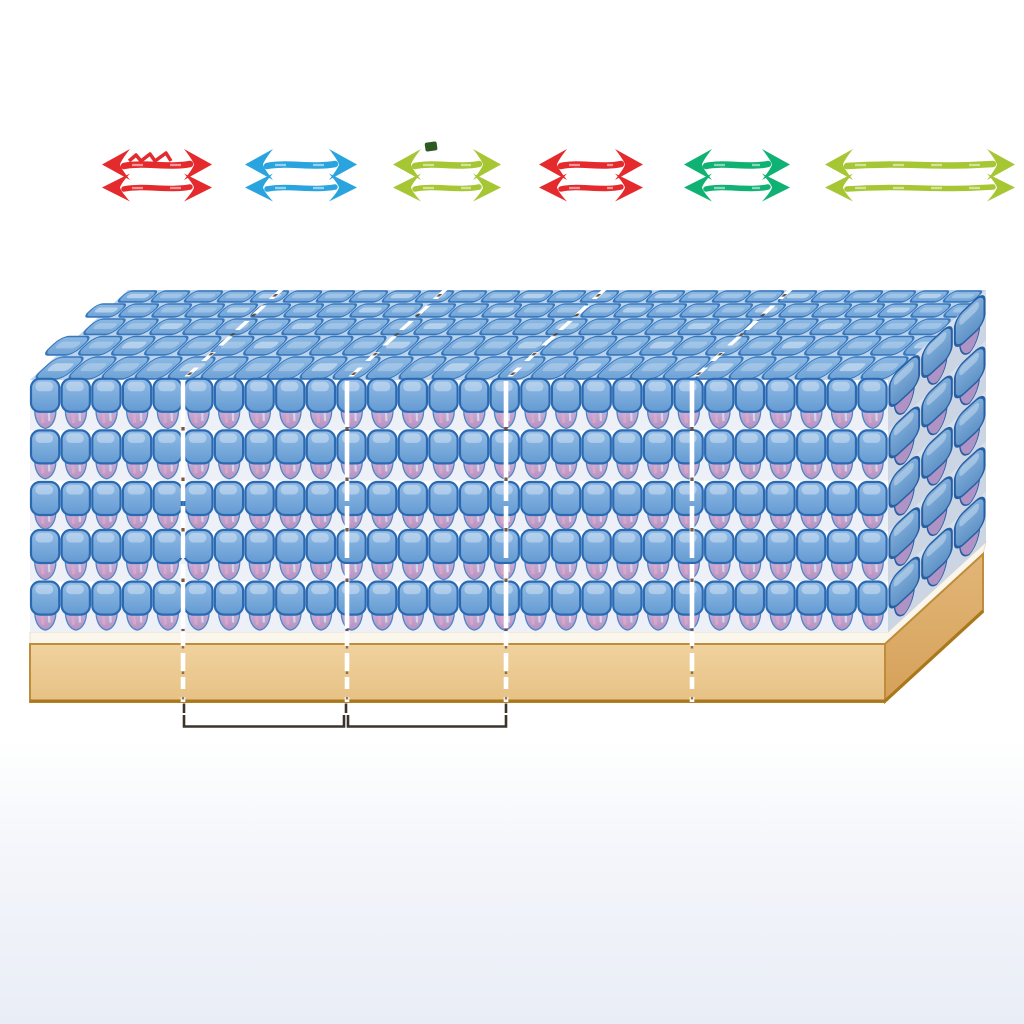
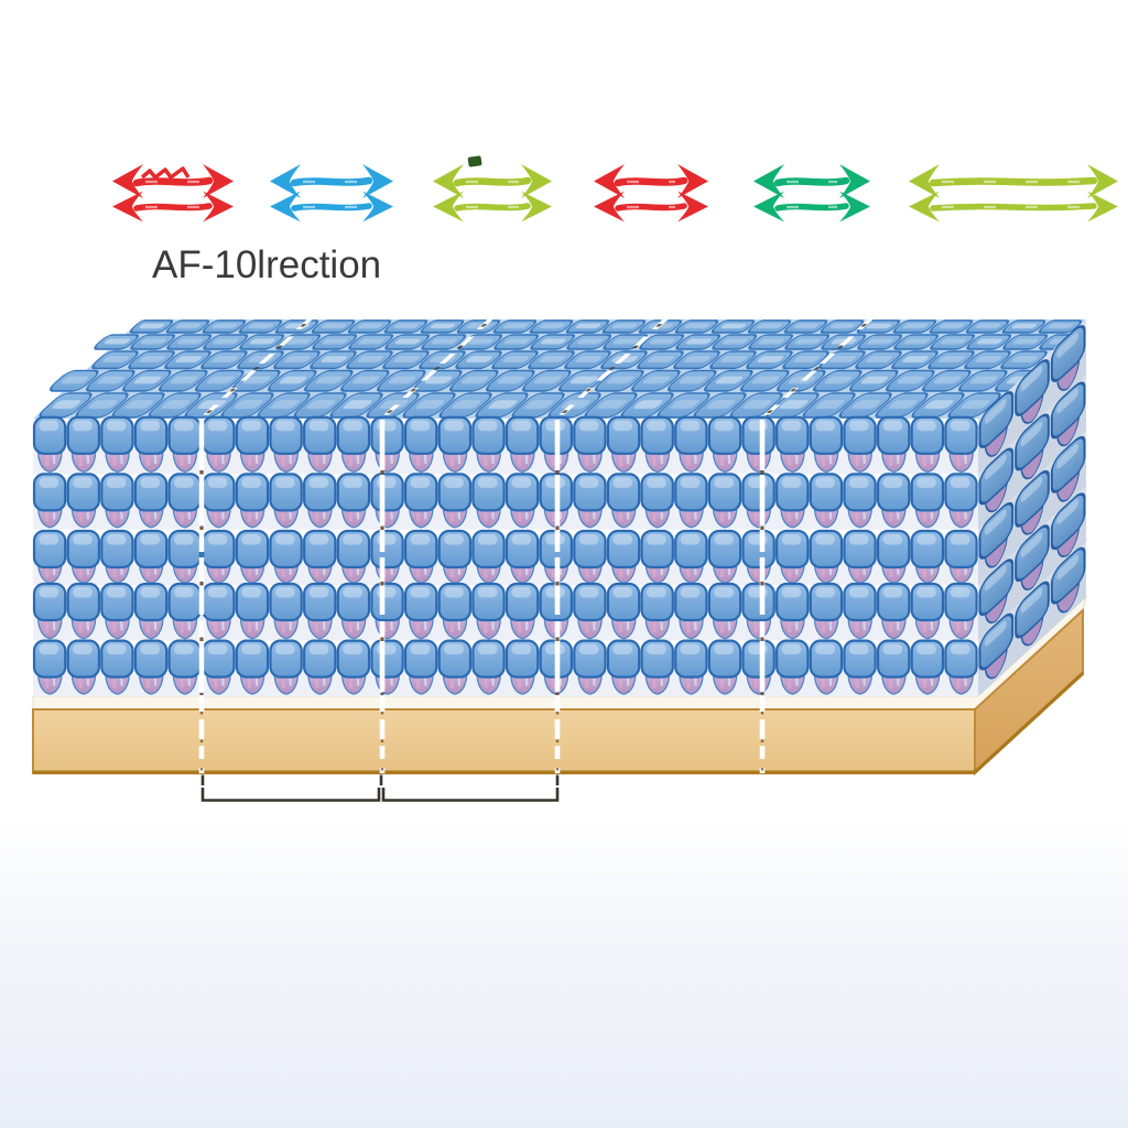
+ AF-10lrection
